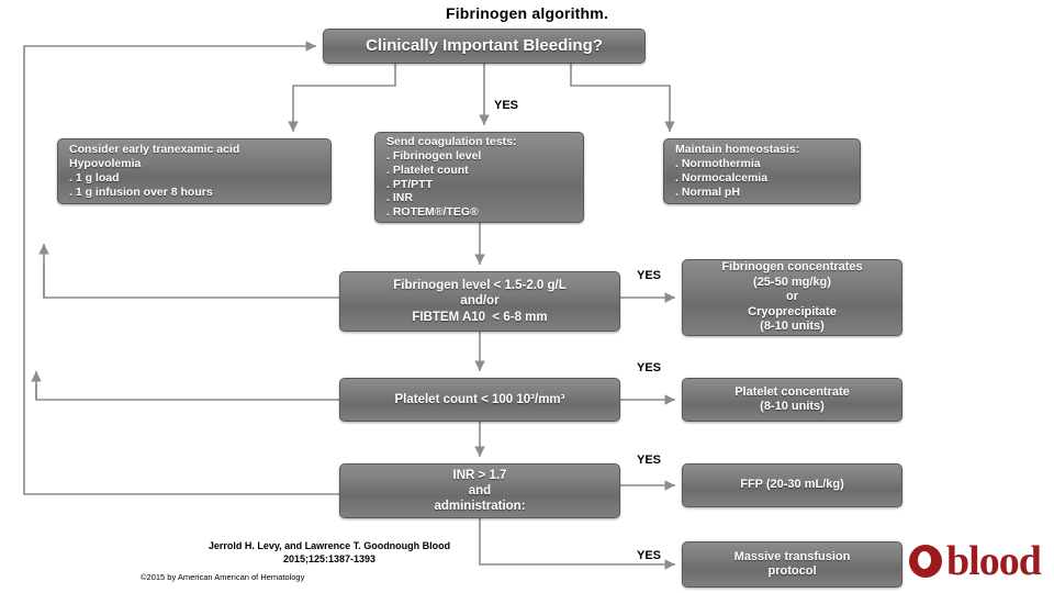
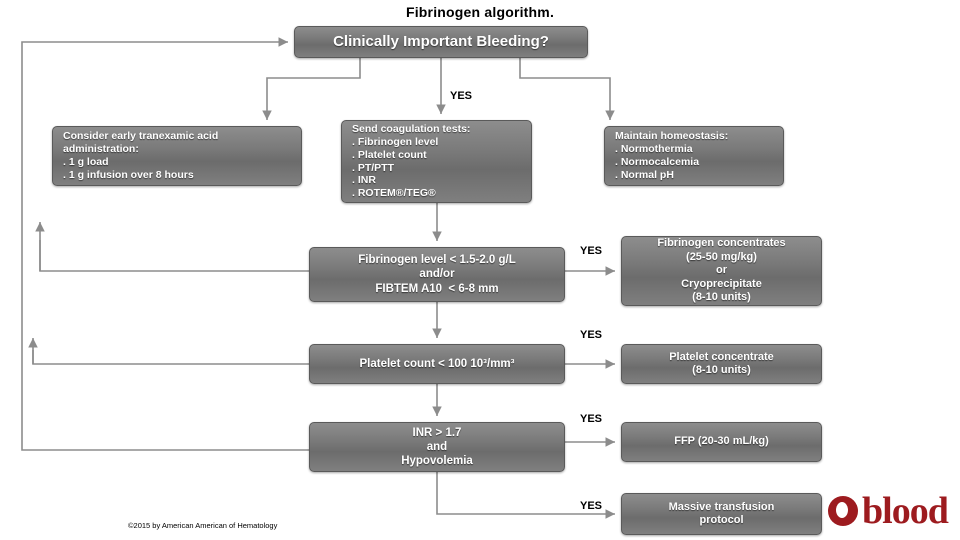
  Fibrinogen algorithm.
  Clinically Important Bleeding?
  Consider early tranexamic acid
- Hypovolemia
+ administration:
  . 1 g load
  . 1 g infusion over 8 hours
  Send coagulation tests:
  . Fibrinogen level
  . Platelet count
  . PT/PTT
  . INR
  . ROTEM®/TEG®
  Maintain homeostasis:
  . Normothermia
  . Normocalcemia
  . Normal pH
  Fibrinogen level < 1.5-2.0 g/L
  and/or
  FIBTEM A10 < 6-8 mm
  Fibrinogen concentrates
  (25-50 mg/kg)
  or
  Cryoprecipitate
  (8-10 units)
  Platelet count < 100 10³/mm³
  Platelet concentrate
  (8-10 units)
  INR > 1.7
  and
- administration:
+ Hypovolemia
  FFP (20-30 mL/kg)
  Massive transfusion
  protocol
  YES
  YES
  YES
  YES
  YES
- Jerrold H. Levy, and Lawrence T. Goodnough Blood
- 2015;125:1387-1393
  ©2015 by American American of Hematology
  blood
